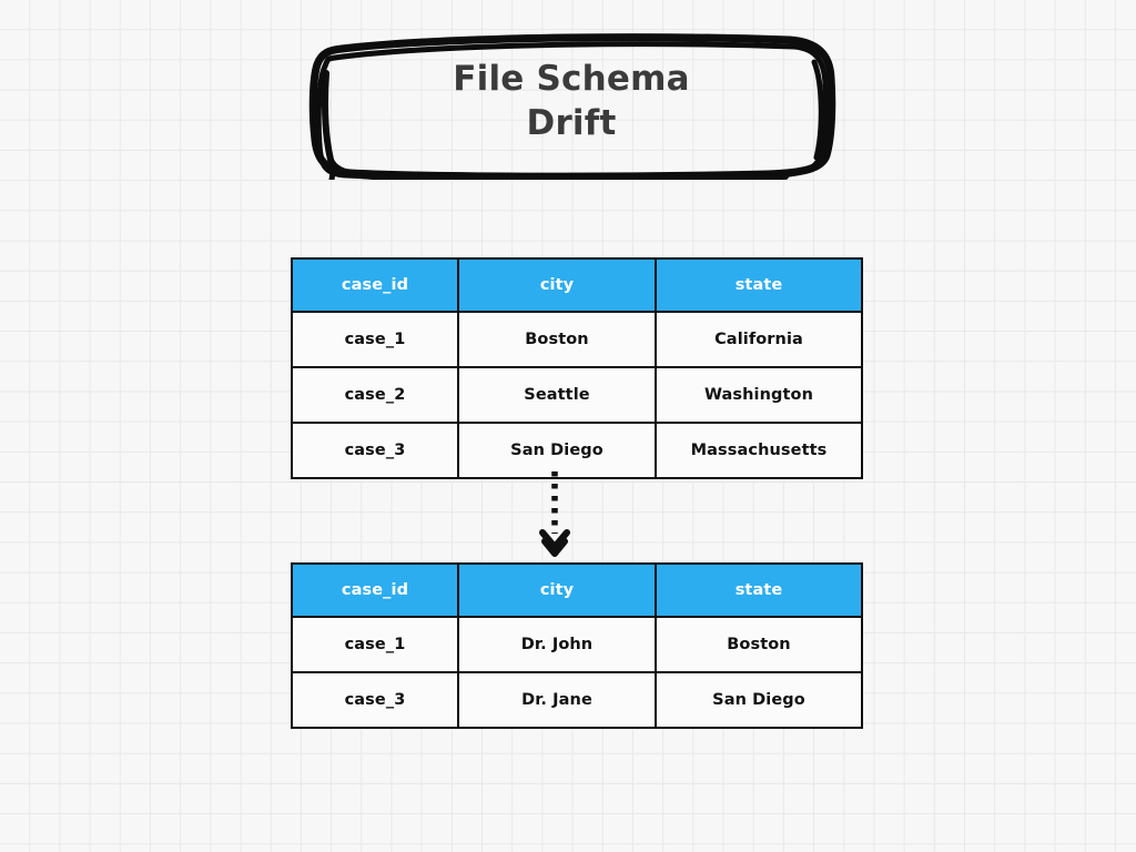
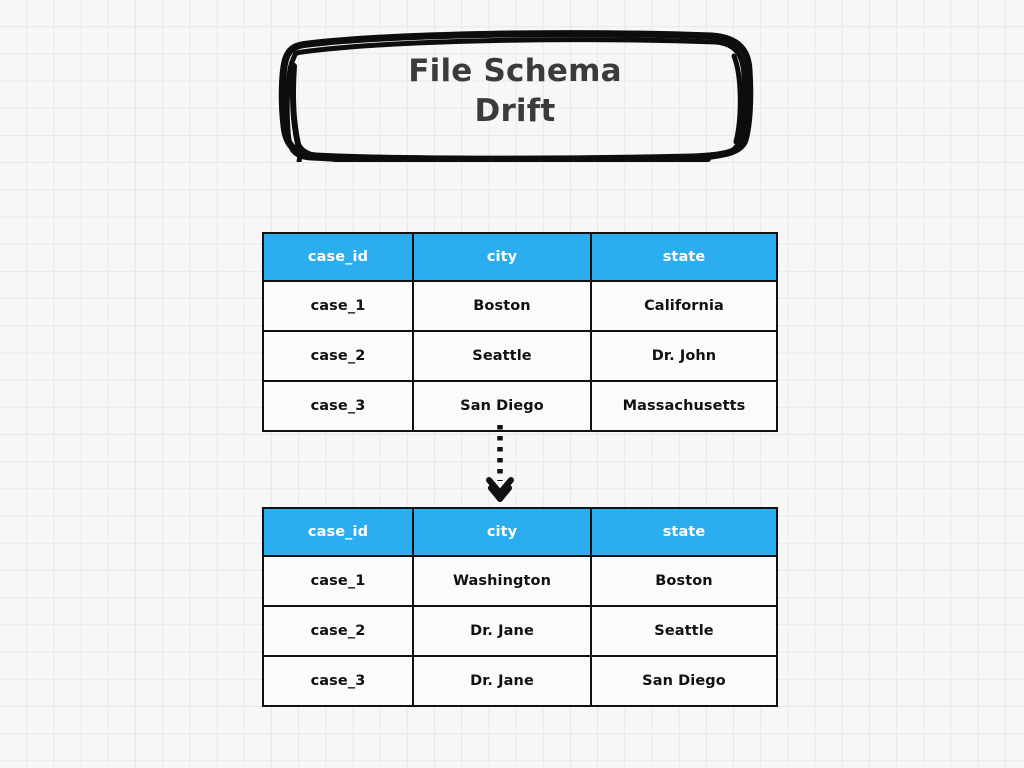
  File Schema
  Drift
  case_id	city	state
  case_1	Boston	California
- case_2	Seattle	Washington
+ case_2	Seattle	Dr. John
  case_3	San Diego	Massachusetts
  case_id	city	state
- case_1	Dr. John	Boston
+ case_1	Washington	Boston
+ case_2	Dr. Jane	Seattle
  case_3	Dr. Jane	San Diego
